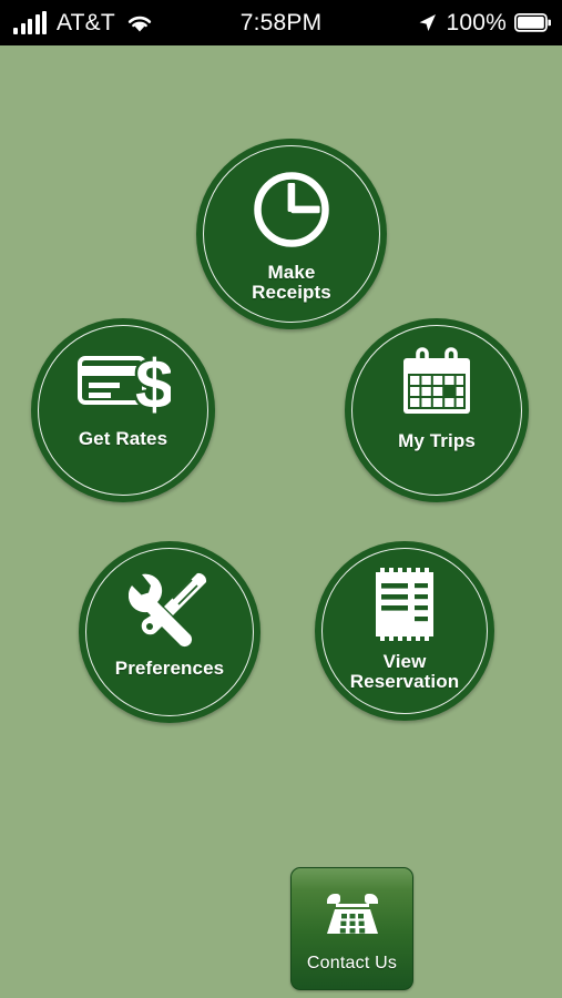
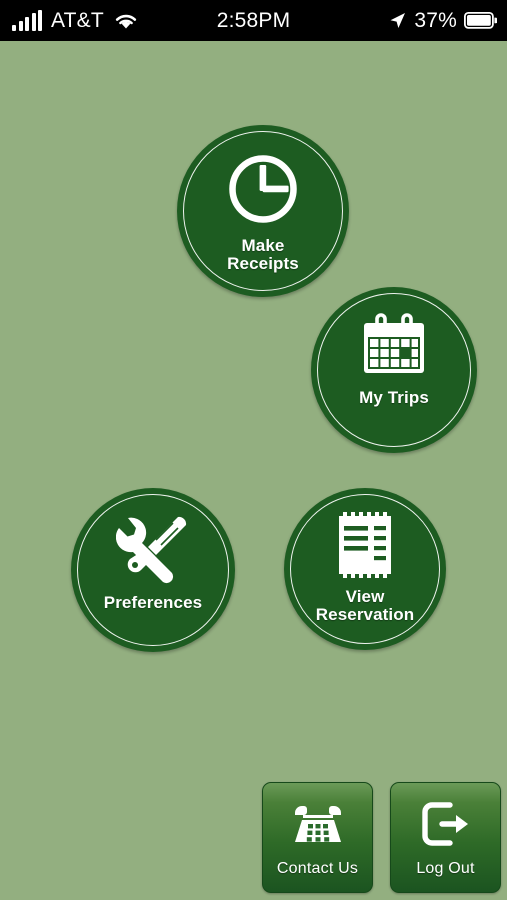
  AT&T
- 7:58PM
+ 2:58PM
- 100%
+ 37%
  Make
  Receipts
- $
- Get Rates
  My Trips
  Preferences
  View
  Reservation
  Contact Us
+ Log Out
